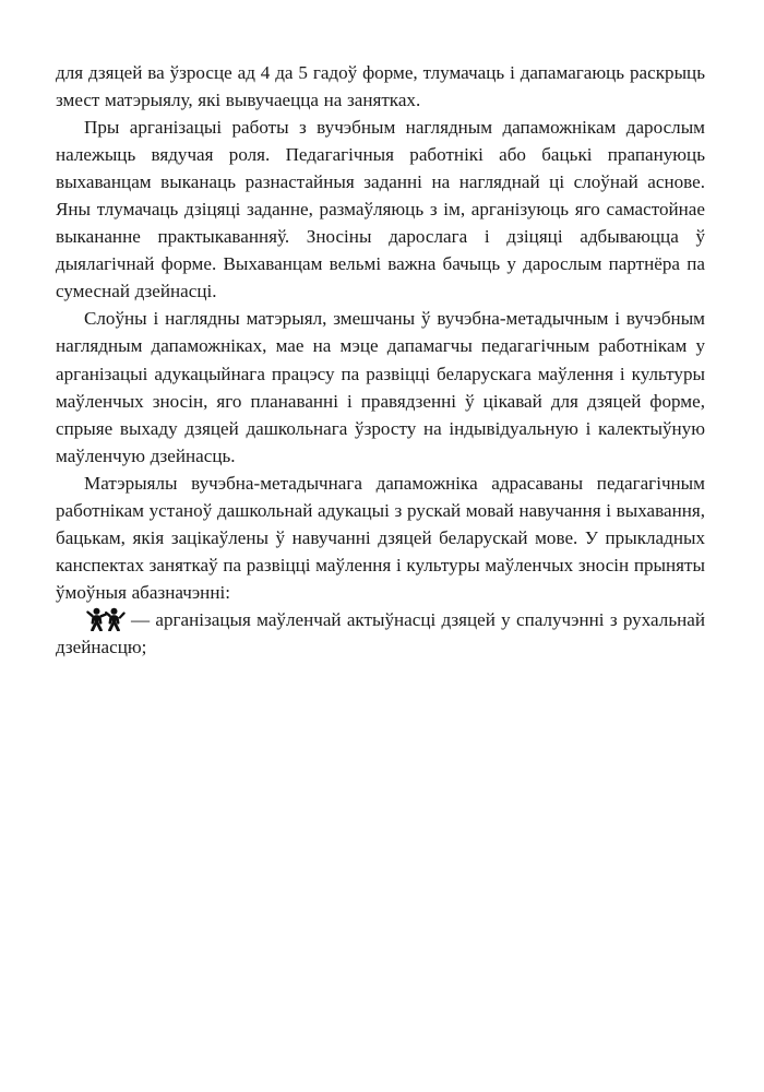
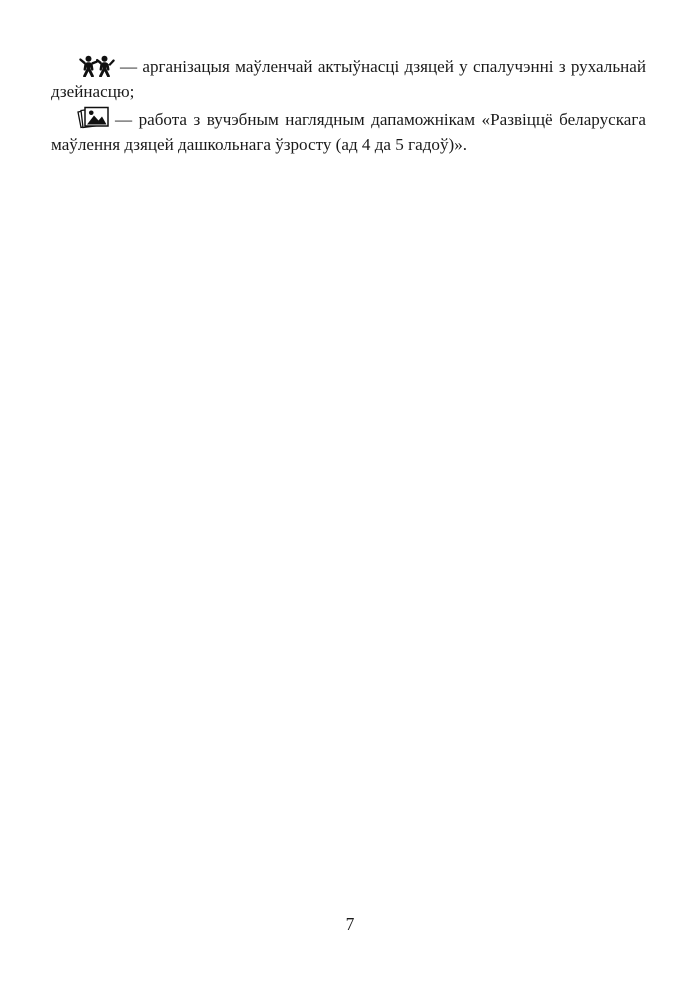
- для дзяцей ва ўзросце ад 4 да 5 гадоў форме, тлумачаць і дапамагаюць раскрыць змест матэрыялу, які вывучаецца на занятках.
- Пры арганізацыі работы з вучэбным наглядным дапаможнікам дарослым належыць вядучая роля. Педагагічныя работнікі або бацькі прапануюць выхаванцам выканаць разнастайныя заданні на нагляднай ці слоўнай аснове. Яны тлумачаць дзіцяці заданне, размаўляюць з ім, арганізуюць яго самастойнае выкананне практыкаванняў. Зносіны дарослага і дзіцяці адбываюцца ў дыялагічнай форме. Выхаванцам вельмі важна бачыць у дарослым партнёра па сумеснай дзейнасці.
- Слоўны і наглядны матэрыял, змешчаны ў вучэбна-метадычным і вучэбным наглядным дапаможніках, мае на мэце дапамагчы педагагічным работнікам у арганізацыі адукацыйнага працэсу па развіцці беларускага маўлення і культуры маўленчых зносін, яго планаванні і правядзенні ў цікавай для дзяцей форме, спрыяе выхаду дзяцей дашкольнага ўзросту на індывідуальную і калектыўную маўленчую дзейнасць.
- Матэрыялы вучэбна-метадычнага дапаможніка адрасаваны педагагічным работнікам устаноў дашкольнай адукацыі з рускай мовай навучання і выхавання, бацькам, якія зацікаўлены ў навучанні дзяцей беларускай мове. У прыкладных канспектах заняткаў па развіцці маўлення і культуры маўленчых зносін прыняты ўмоўныя абазначэнні:
  — арганізацыя маўленчай актыўнасці дзяцей у спалучэнні з рухальнай дзейнасцю;
+ — работа з вучэбным наглядным дапаможнікам «Развіццё беларускага маўлення дзяцей дашкольнага ўзросту (ад 4 да 5 гадоў)».
+ 7
